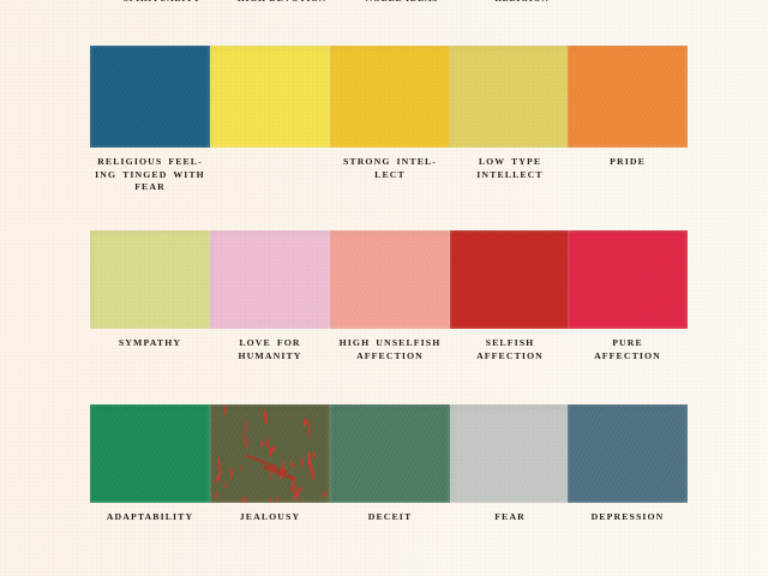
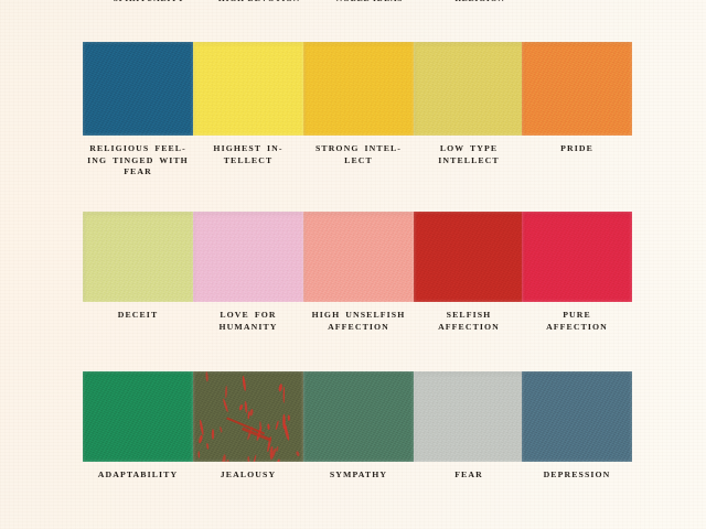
  RELIGIOUS FEEL-
  ING TINGED WITH
  FEAR
+ HIGHEST IN-
+ TELLECT
  STRONG INTEL-
  LECT
  LOW TYPE
  INTELLECT
  PRIDE
- SYMPATHY
+ DECEIT
  LOVE FOR
  HUMANITY
  HIGH UNSELFISH
  AFFECTION
  SELFISH
  AFFECTION
  PURE
  AFFECTION
  ADAPTABILITY
  JEALOUSY
- DECEIT
+ SYMPATHY
  FEAR
  DEPRESSION
